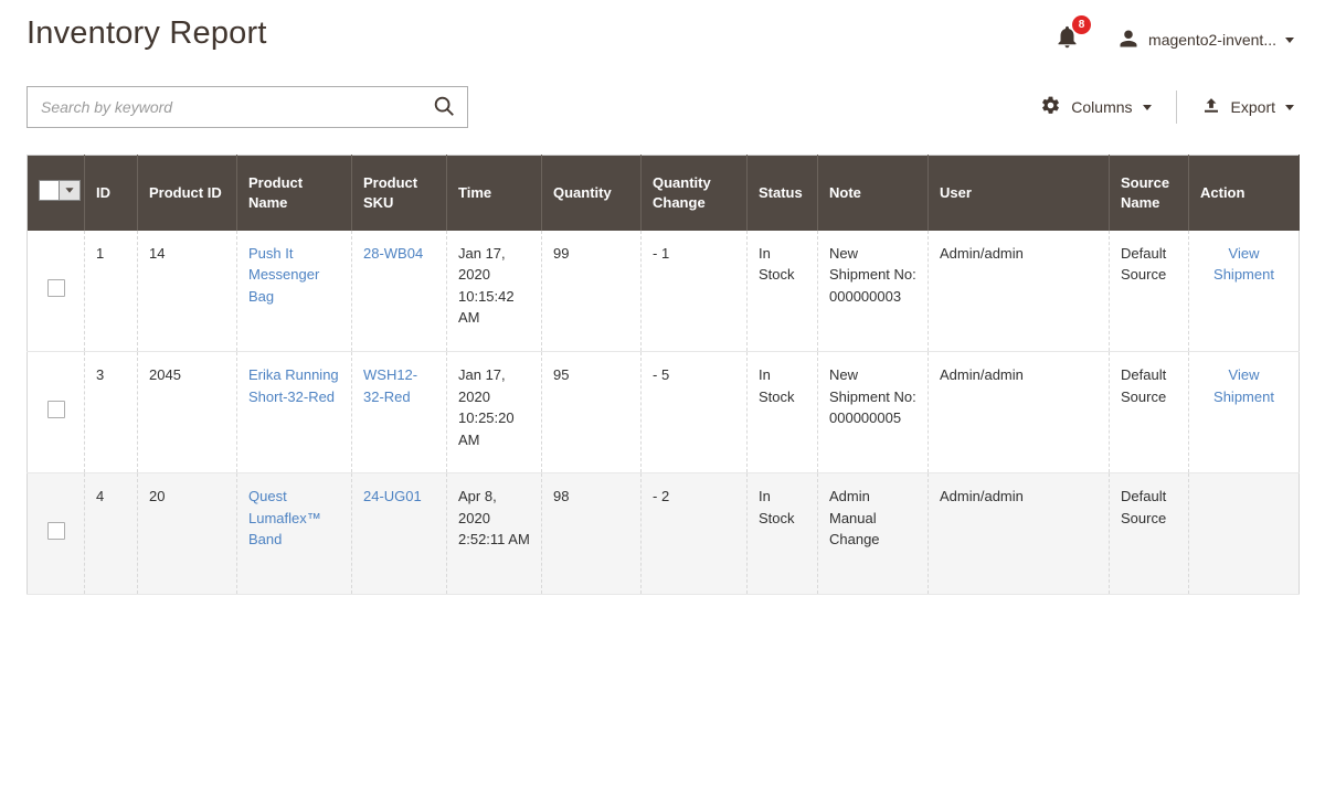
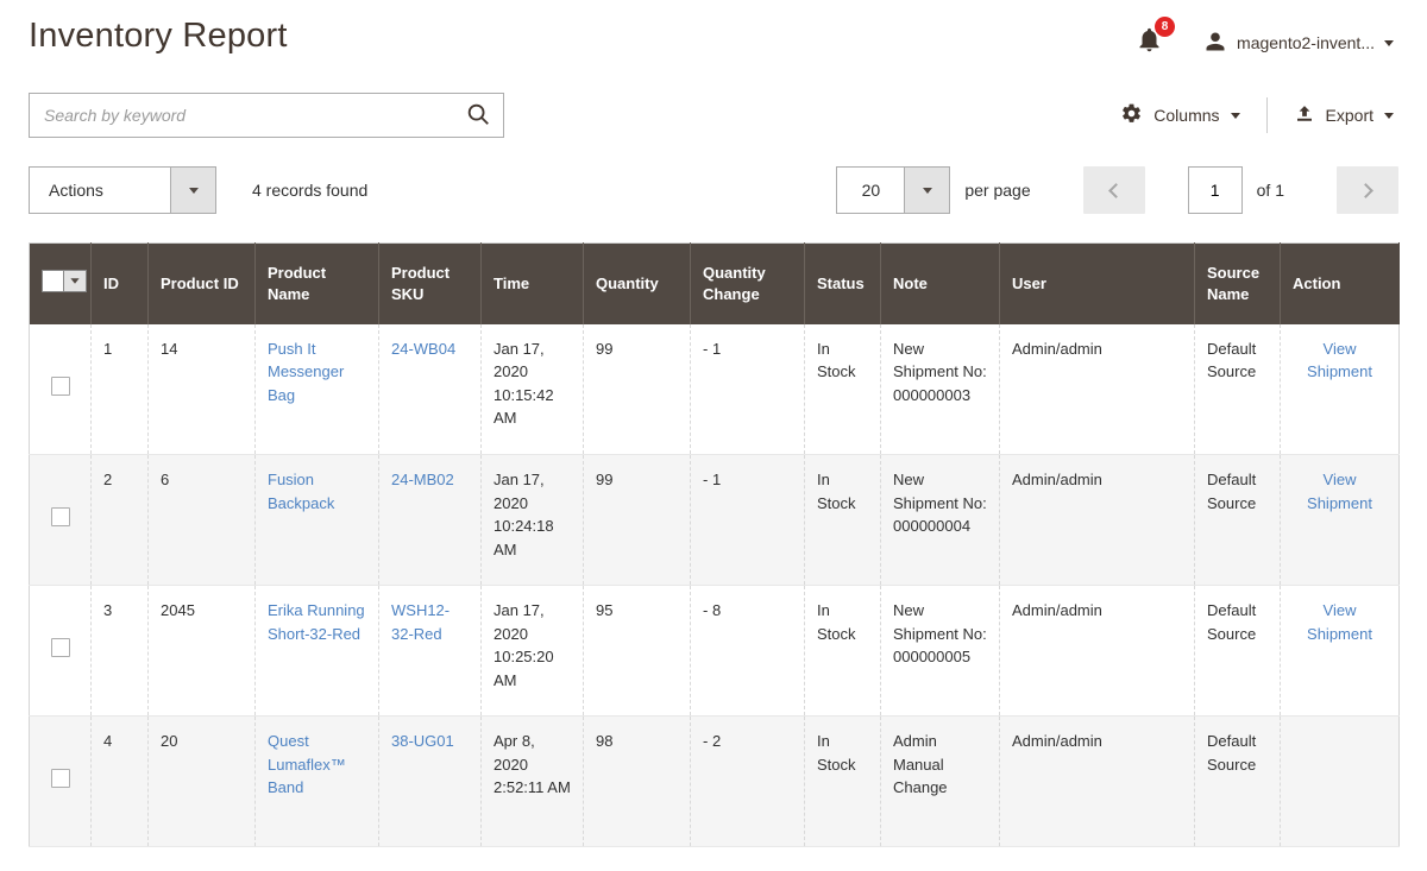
  Inventory Report
  8
  magento2-invent...
  Search by keyword
  Columns
  Export
+ Actions
+ 4 records found
+ 20
+ per page
+ 1
+ of 1
  	ID	Product ID	Product Name	Product SKU	Time	Quantity	Quantity Change	Status	Note	User	Source Name	Action
- 	1	14	Push It Messenger Bag	28-WB04	Jan 17, 2020 10:15:42 AM	99	- 1	In Stock	New Shipment No: 000000003	Admin/admin	Default Source	View Shipment
+ 	1	14	Push It Messenger Bag	24-WB04	Jan 17, 2020 10:15:42 AM	99	- 1	In Stock	New Shipment No: 000000003	Admin/admin	Default Source	View Shipment
+ 	2	6	Fusion Backpack	24-MB02	Jan 17, 2020 10:24:18 AM	99	- 1	In Stock	New Shipment No: 000000004	Admin/admin	Default Source	View Shipment
- 	3	2045	Erika Running Short-32-Red	WSH12-32-Red	Jan 17, 2020 10:25:20 AM	95	- 5	In Stock	New Shipment No: 000000005	Admin/admin	Default Source	View Shipment
+ 	3	2045	Erika Running Short-32-Red	WSH12-32-Red	Jan 17, 2020 10:25:20 AM	95	- 8	In Stock	New Shipment No: 000000005	Admin/admin	Default Source	View Shipment
- 	4	20	Quest Lumaflex™ Band	24-UG01	Apr 8, 2020 2:52:11 AM	98	- 2	In Stock	Admin Manual Change	Admin/admin	Default Source
+ 	4	20	Quest Lumaflex™ Band	38-UG01	Apr 8, 2020 2:52:11 AM	98	- 2	In Stock	Admin Manual Change	Admin/admin	Default Source
